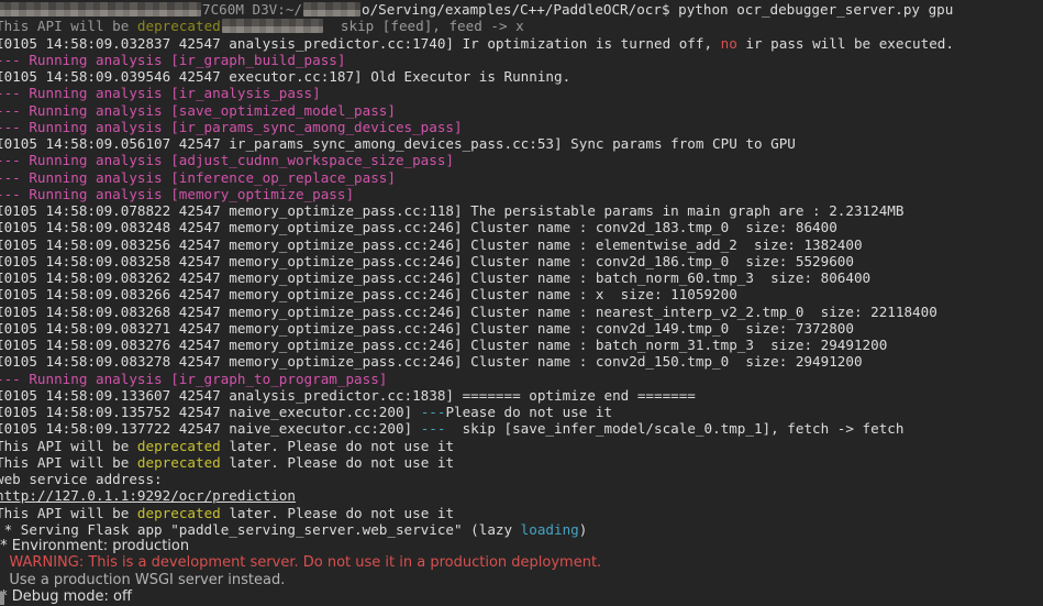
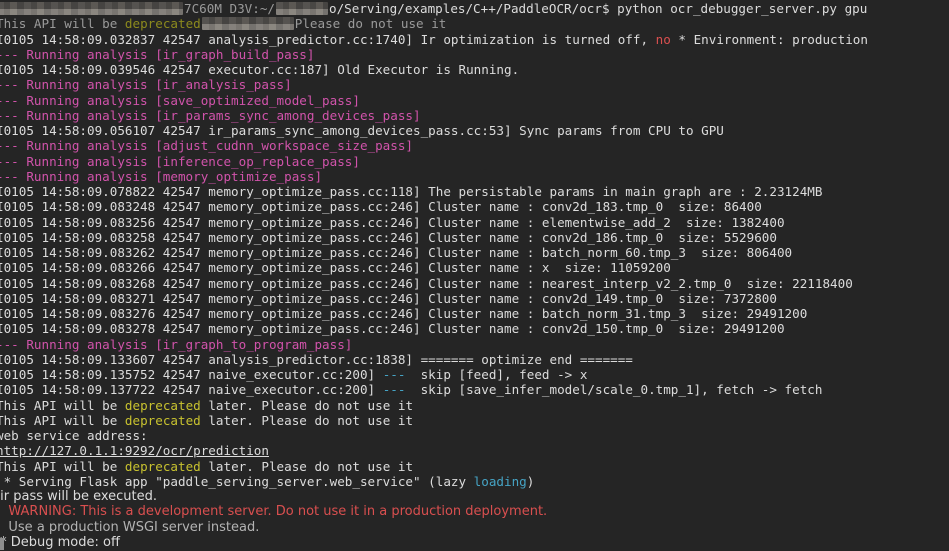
  7C60M D3V:~/ o/Serving/examples/C++/PaddleOCR/ocr$ python ocr_debugger_server.py gpu
- his API will be deprecated skip [feed], feed -> x
+ his API will be deprecated Please do not use it
- 0105 14:58:09.032837 42547 analysis_predictor.cc:1740] Ir optimization is turned off, no ir pass will be executed.
+ 0105 14:58:09.032837 42547 analysis_predictor.cc:1740] Ir optimization is turned off, no * Environment: production
  -- Running analysis [ir_graph_build_pass]
  0105 14:58:09.039546 42547 executor.cc:187] Old Executor is Running.
  -- Running analysis [ir_analysis_pass]
  -- Running analysis [save_optimized_model_pass]
  -- Running analysis [ir_params_sync_among_devices_pass]
  0105 14:58:09.056107 42547 ir_params_sync_among_devices_pass.cc:53] Sync params from CPU to GPU
  -- Running analysis [adjust_cudnn_workspace_size_pass]
  -- Running analysis [inference_op_replace_pass]
  -- Running analysis [memory_optimize_pass]
  0105 14:58:09.078822 42547 memory_optimize_pass.cc:118] The persistable params in main graph are : 2.23124MB
  0105 14:58:09.083248 42547 memory_optimize_pass.cc:246] Cluster name : conv2d_183.tmp_0 size: 86400
  0105 14:58:09.083256 42547 memory_optimize_pass.cc:246] Cluster name : elementwise_add_2 size: 1382400
  0105 14:58:09.083258 42547 memory_optimize_pass.cc:246] Cluster name : conv2d_186.tmp_0 size: 5529600
  0105 14:58:09.083262 42547 memory_optimize_pass.cc:246] Cluster name : batch_norm_60.tmp_3 size: 806400
  0105 14:58:09.083266 42547 memory_optimize_pass.cc:246] Cluster name : x size: 11059200
  0105 14:58:09.083268 42547 memory_optimize_pass.cc:246] Cluster name : nearest_interp_v2_2.tmp_0 size: 22118400
  0105 14:58:09.083271 42547 memory_optimize_pass.cc:246] Cluster name : conv2d_149.tmp_0 size: 7372800
  0105 14:58:09.083276 42547 memory_optimize_pass.cc:246] Cluster name : batch_norm_31.tmp_3 size: 29491200
  0105 14:58:09.083278 42547 memory_optimize_pass.cc:246] Cluster name : conv2d_150.tmp_0 size: 29491200
  -- Running analysis [ir_graph_to_program_pass]
  0105 14:58:09.133607 42547 analysis_predictor.cc:1838] ======= optimize end =======
- 0105 14:58:09.135752 42547 naive_executor.cc:200] ---Please do not use it
+ 0105 14:58:09.135752 42547 naive_executor.cc:200] --- skip [feed], feed -> x
  0105 14:58:09.137722 42547 naive_executor.cc:200] --- skip [save_infer_model/scale_0.tmp_1], fetch -> fetch
  his API will be deprecated later. Please do not use it
  his API will be deprecated later. Please do not use it
  eb service address:
  ttp://127.0.1.1:9292/ocr/prediction
  his API will be deprecated later. Please do not use it
  * Serving Flask app "paddle_serving_server.web_service" (lazy loading)
- * Environment: production
+ ir pass will be executed.
  WARNING: This is a development server. Do not use it in a production deployment.
  Use a production WSGI server instead.
  Debug mode: off
